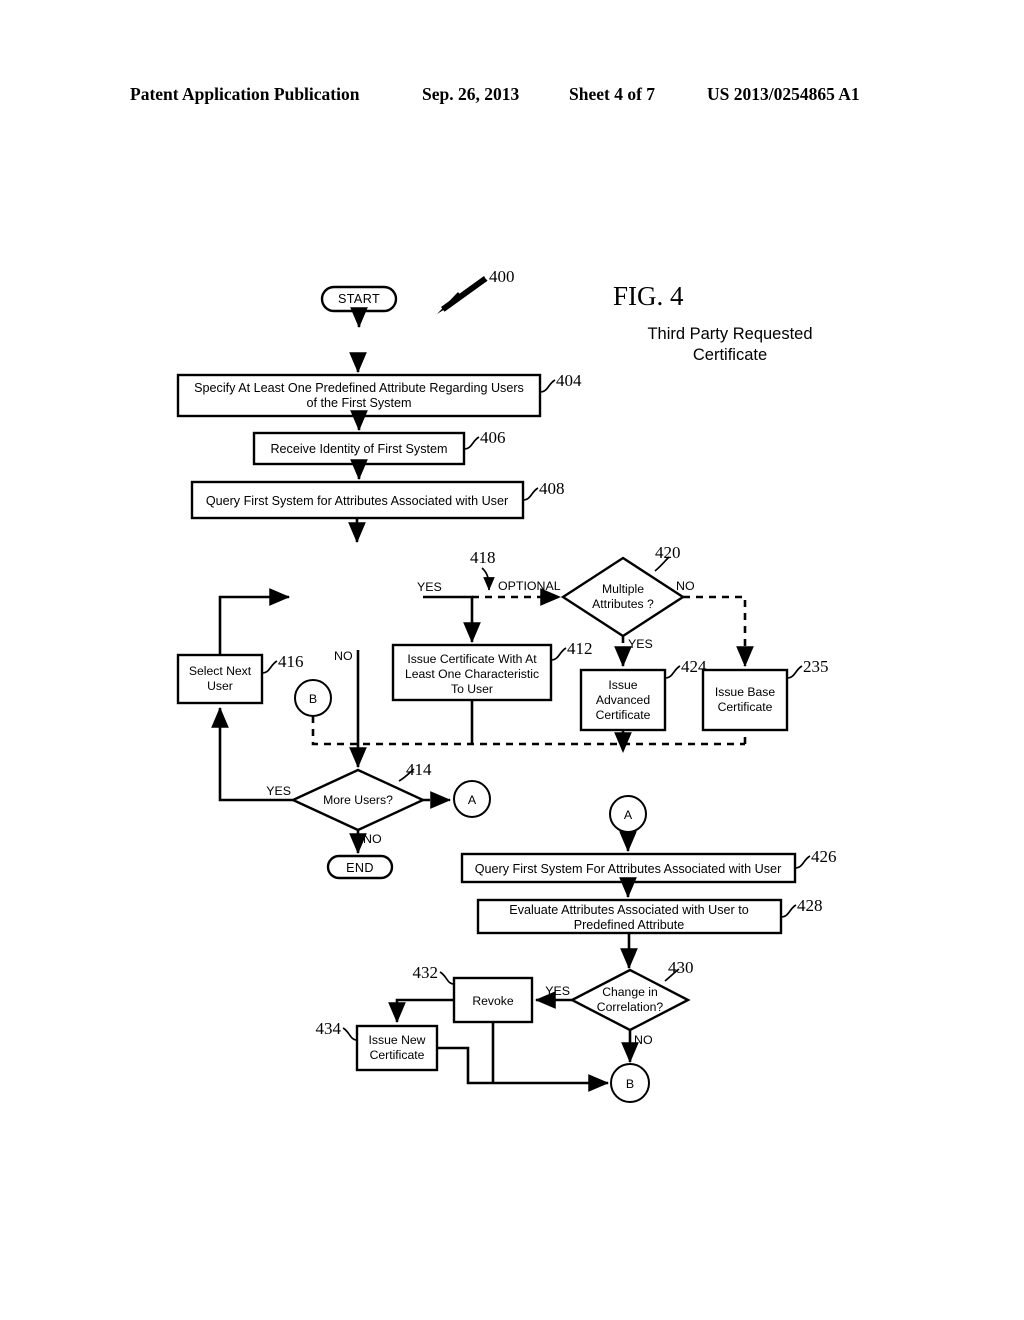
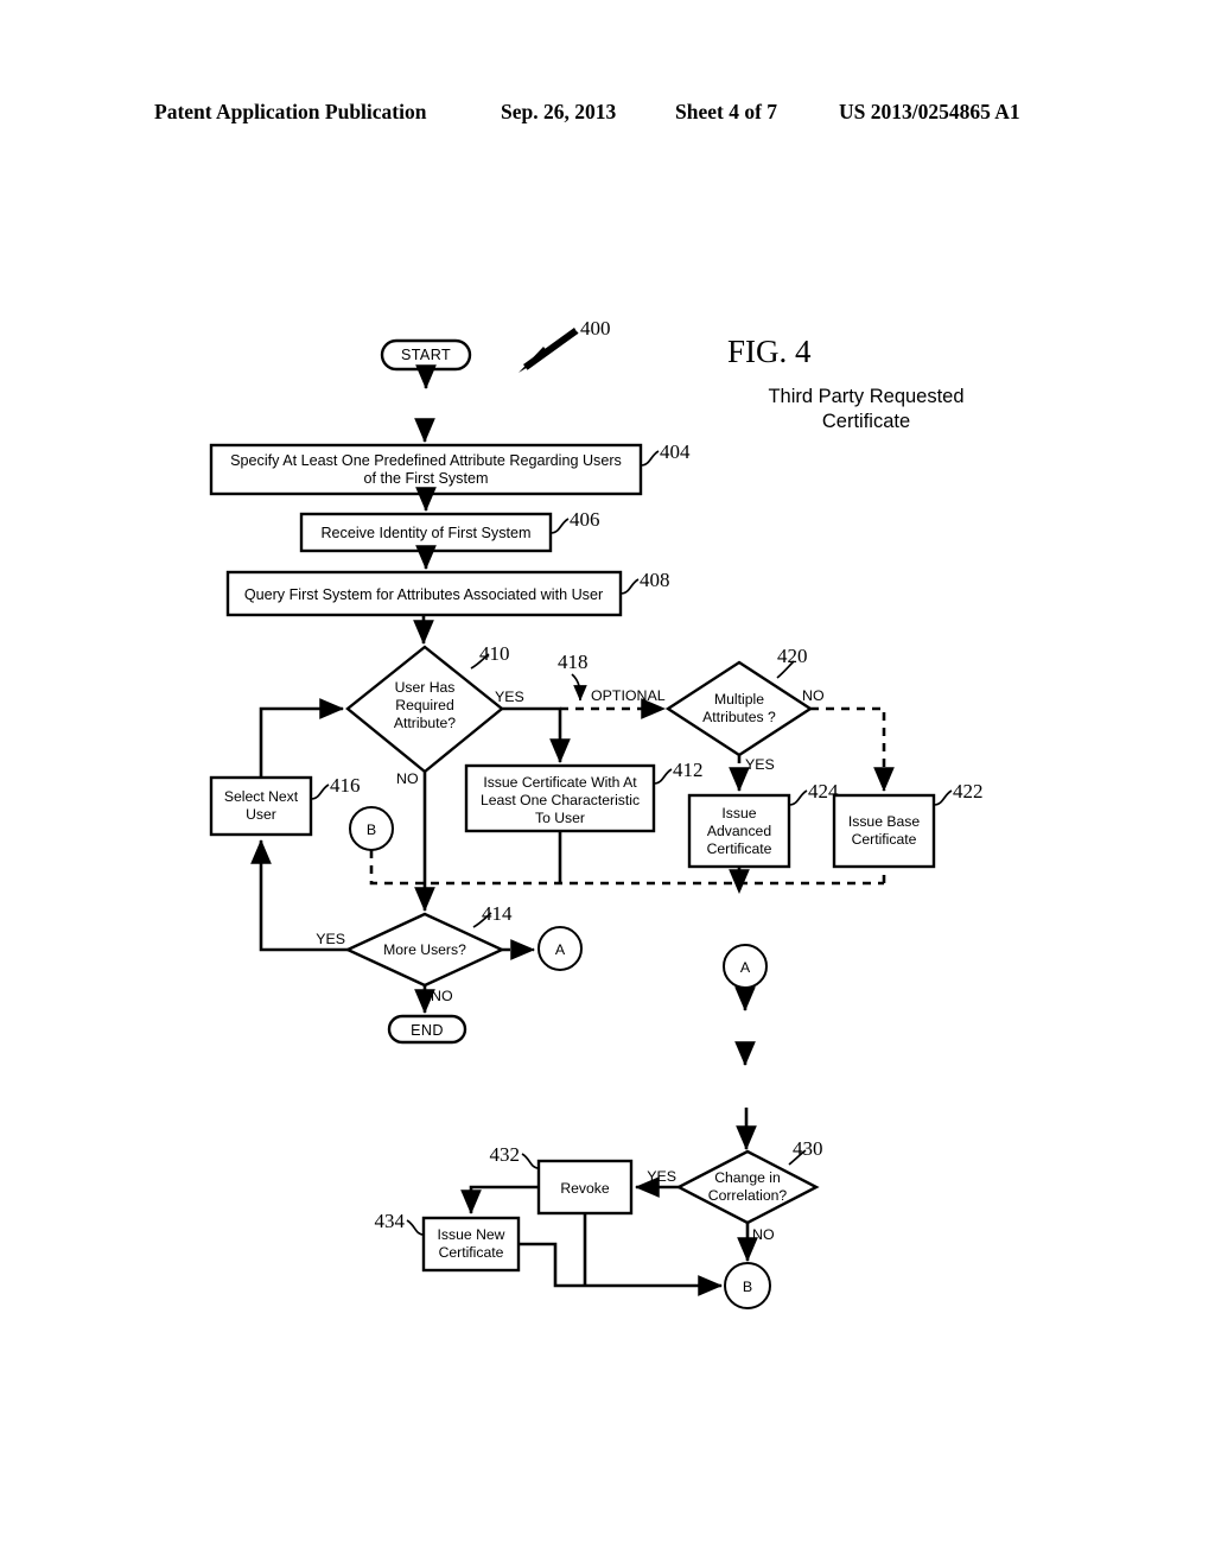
  Patent Application Publication
  Sep. 26, 2013
  Sheet 4 of 7
  US 2013/0254865 A1
  FIG. 4
  Third Party Requested
  Certificate
  400
  START
  Specify At Least One Predefined Attribute Regarding Users
  of the First System
  404
  Receive Identity of First System
  406
  Query First System for Attributes Associated with User
  408
+ User Has
+ Required
+ Attribute?
+ 410
  YES
  NO
  418
  OPTIONAL
  Select Next
  User
  416
  B
  Issue Certificate With At
  Least One Characteristic
  To User
  412
  Multiple
  Attributes ?
  420
  NO
  YES
  Issue
  Advanced
  Certificate
  424
  Issue Base
  Certificate
- 235
+ 422
  More Users?
  414
  YES
  NO
  END
  A
  A
- Query First System For Attributes Associated with User
- 426
- Evaluate Attributes Associated with User to
- Predefined Attribute
- 428
  Change in
  Correlation?
  430
  YES
  NO
  Revoke
  432
  Issue New
  Certificate
  434
  B
